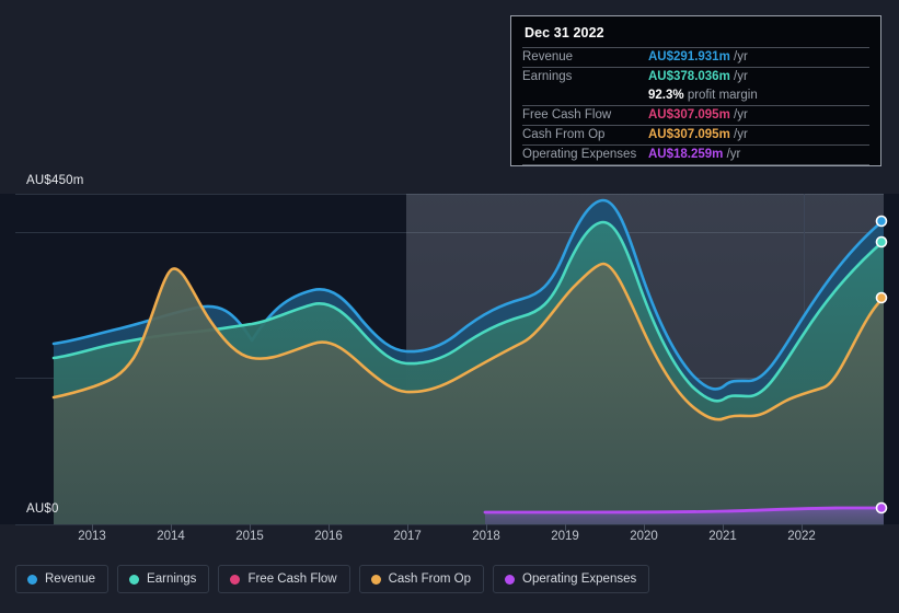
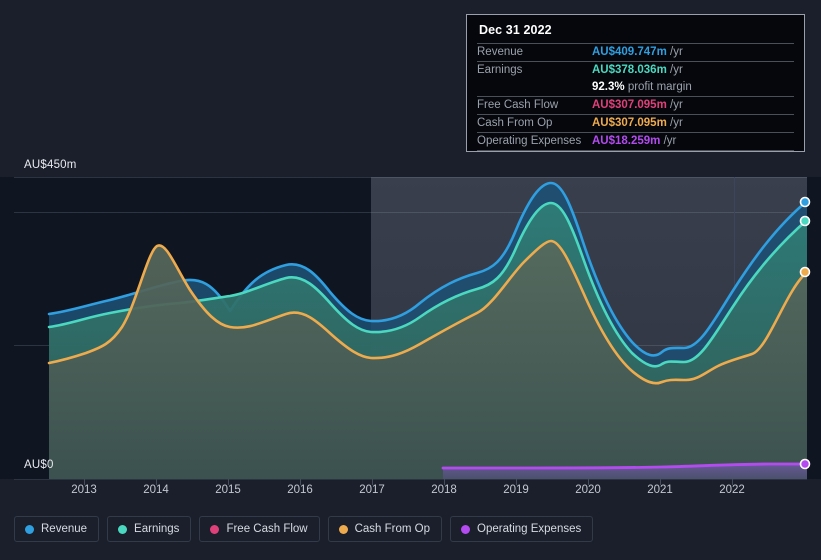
  AU$450m
  AU$0
  2013
  2014
  2015
  2016
  2017
  2018
  2019
  2020
  2021
  2022
  Dec 31 2022
- Revenue	AU$291.931m /yr
+ Revenue	AU$409.747m /yr
  Earnings	AU$378.036m /yr
  	92.3% profit margin
  Free Cash Flow	AU$307.095m /yr
  Cash From Op	AU$307.095m /yr
  Operating Expenses	AU$18.259m /yr
  Revenue
  Earnings
  Free Cash Flow
  Cash From Op
  Operating Expenses
